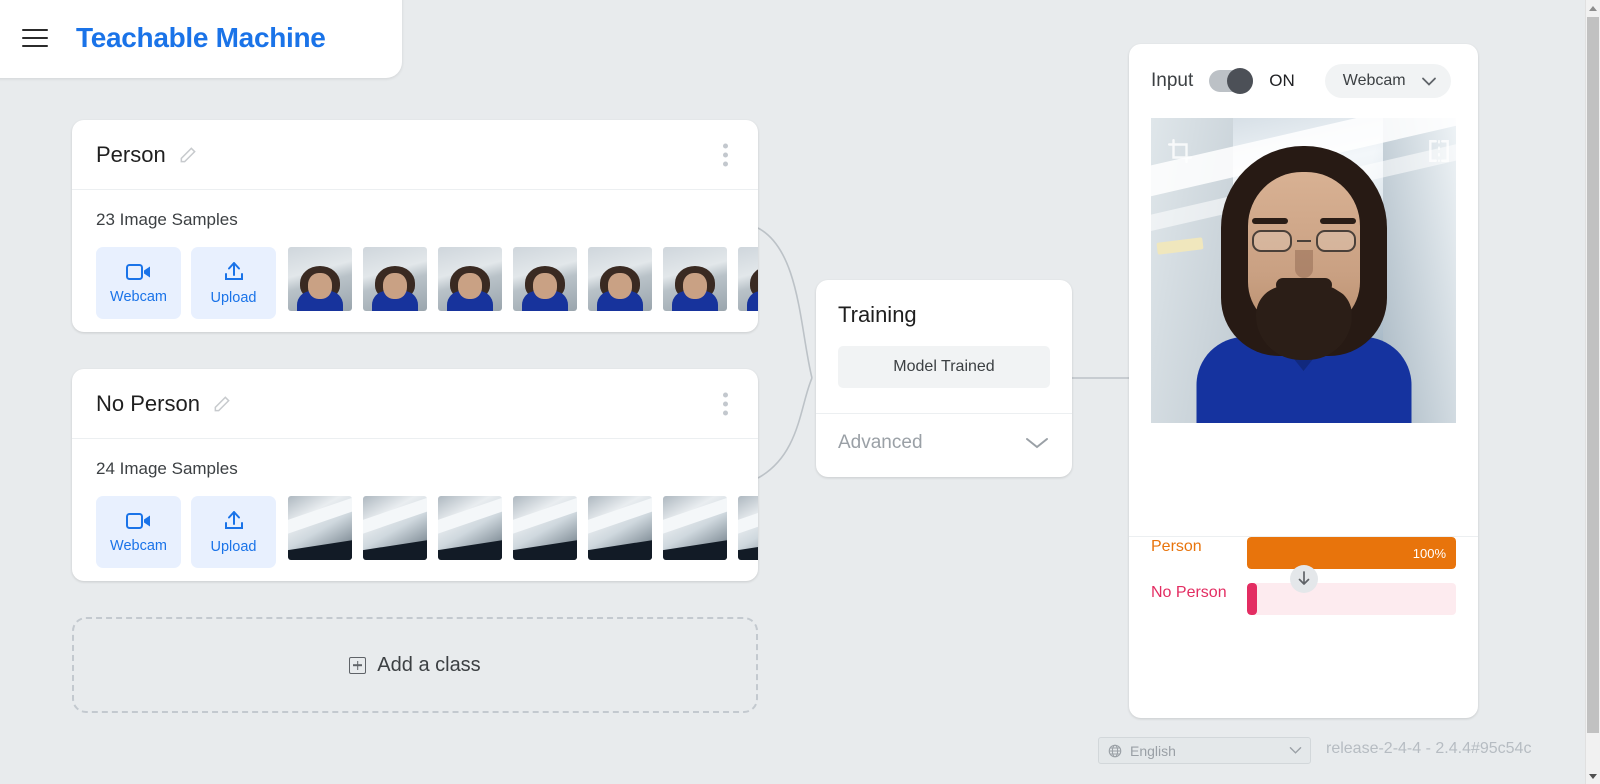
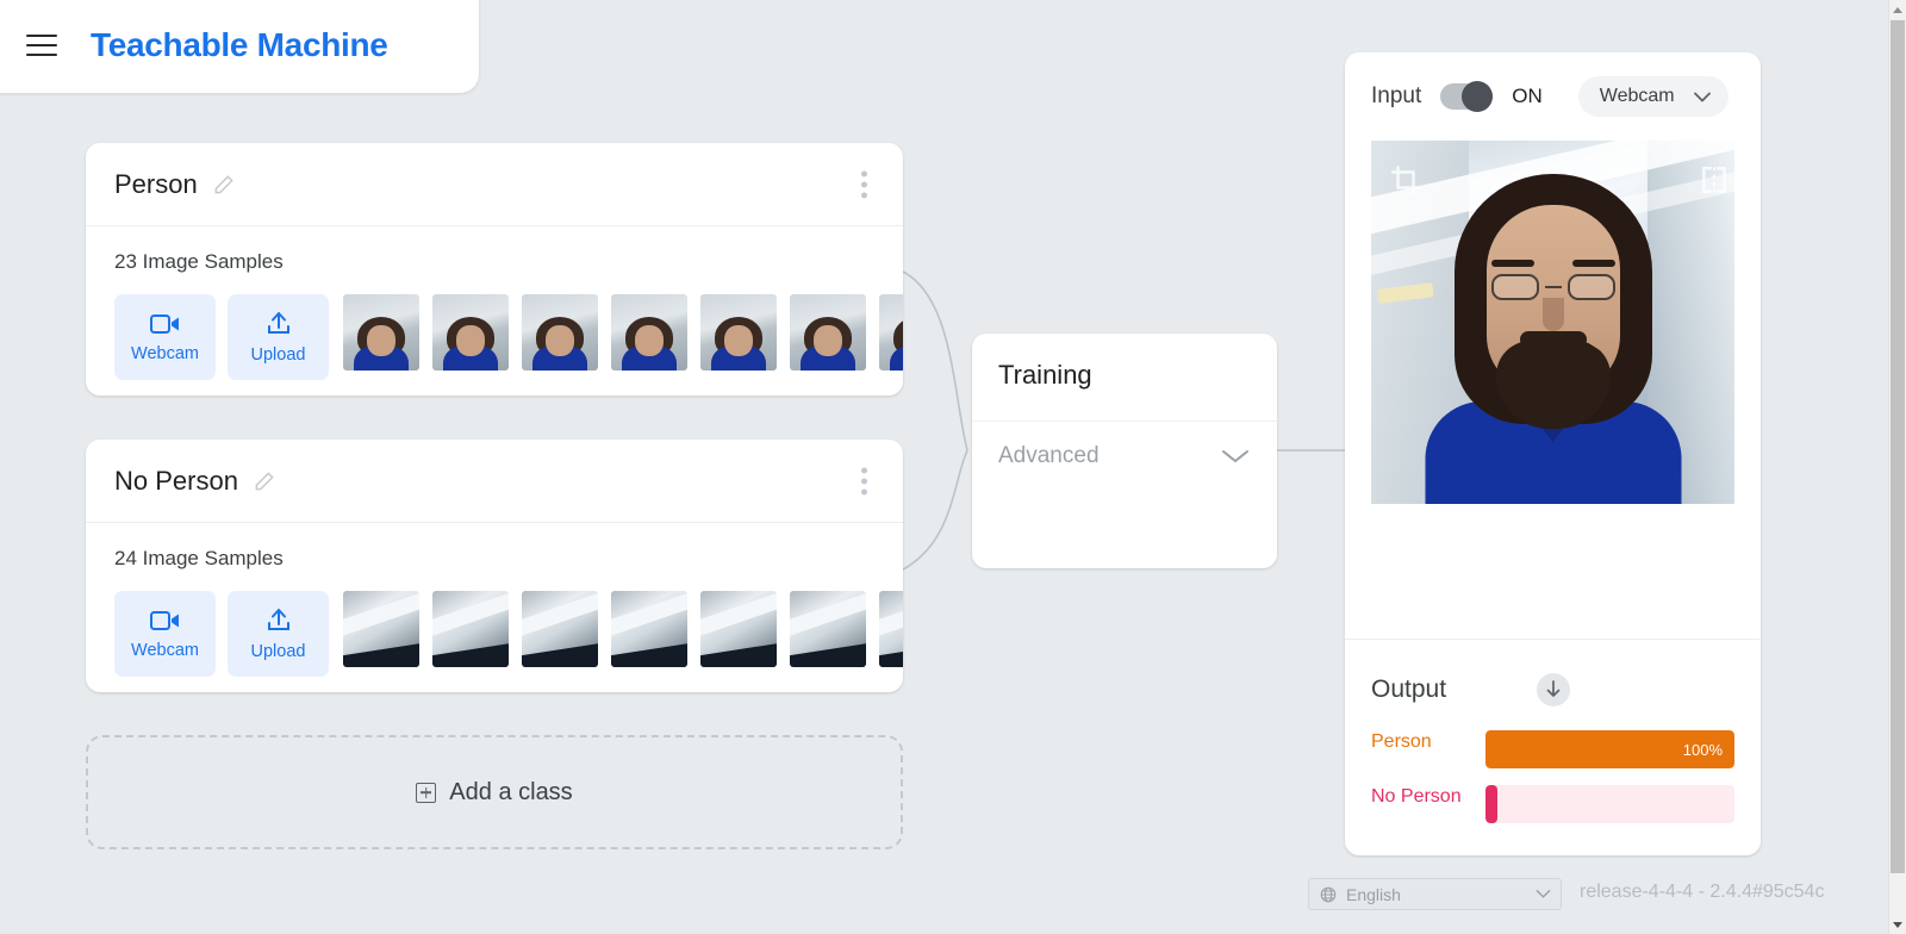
  Teachable Machine
  Person
  23 Image Samples
  Webcam
  Upload
  No Person
  24 Image Samples
  Webcam
  Upload
  Add a class
  Training
- Model Trained
  Advanced
  Input
  ON
  Webcam
+ Output
  Person
  100%
  No Person
  English
- release-2-4-4 - 2.4.4#95c54c
+ release-4-4-4 - 2.4.4#95c54c
